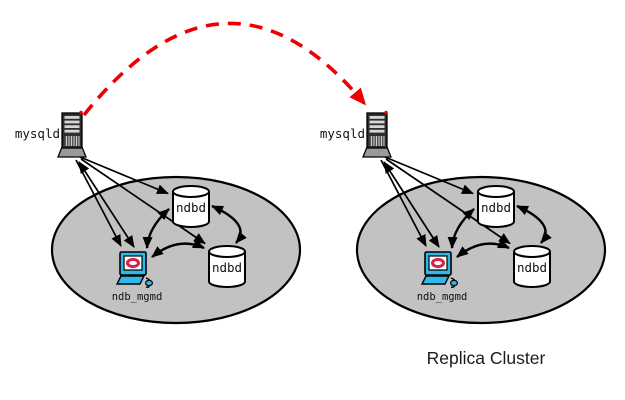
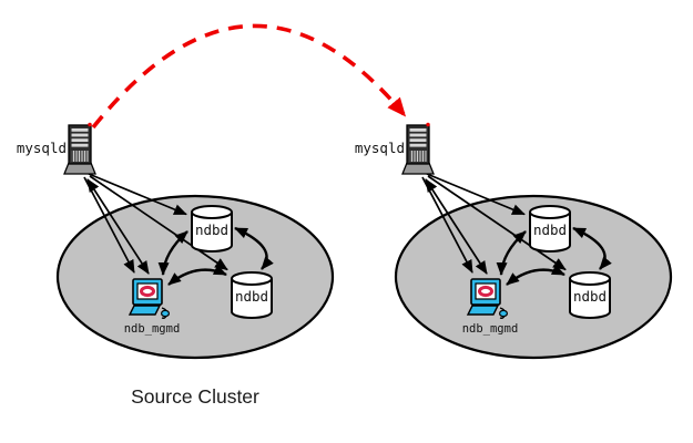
  ndbd
  ndbd
  ndb_mgmd
  mysqld
+ Source Cluster
  ndbd
  ndbd
  ndb_mgmd
  mysqld
- Replica Cluster
